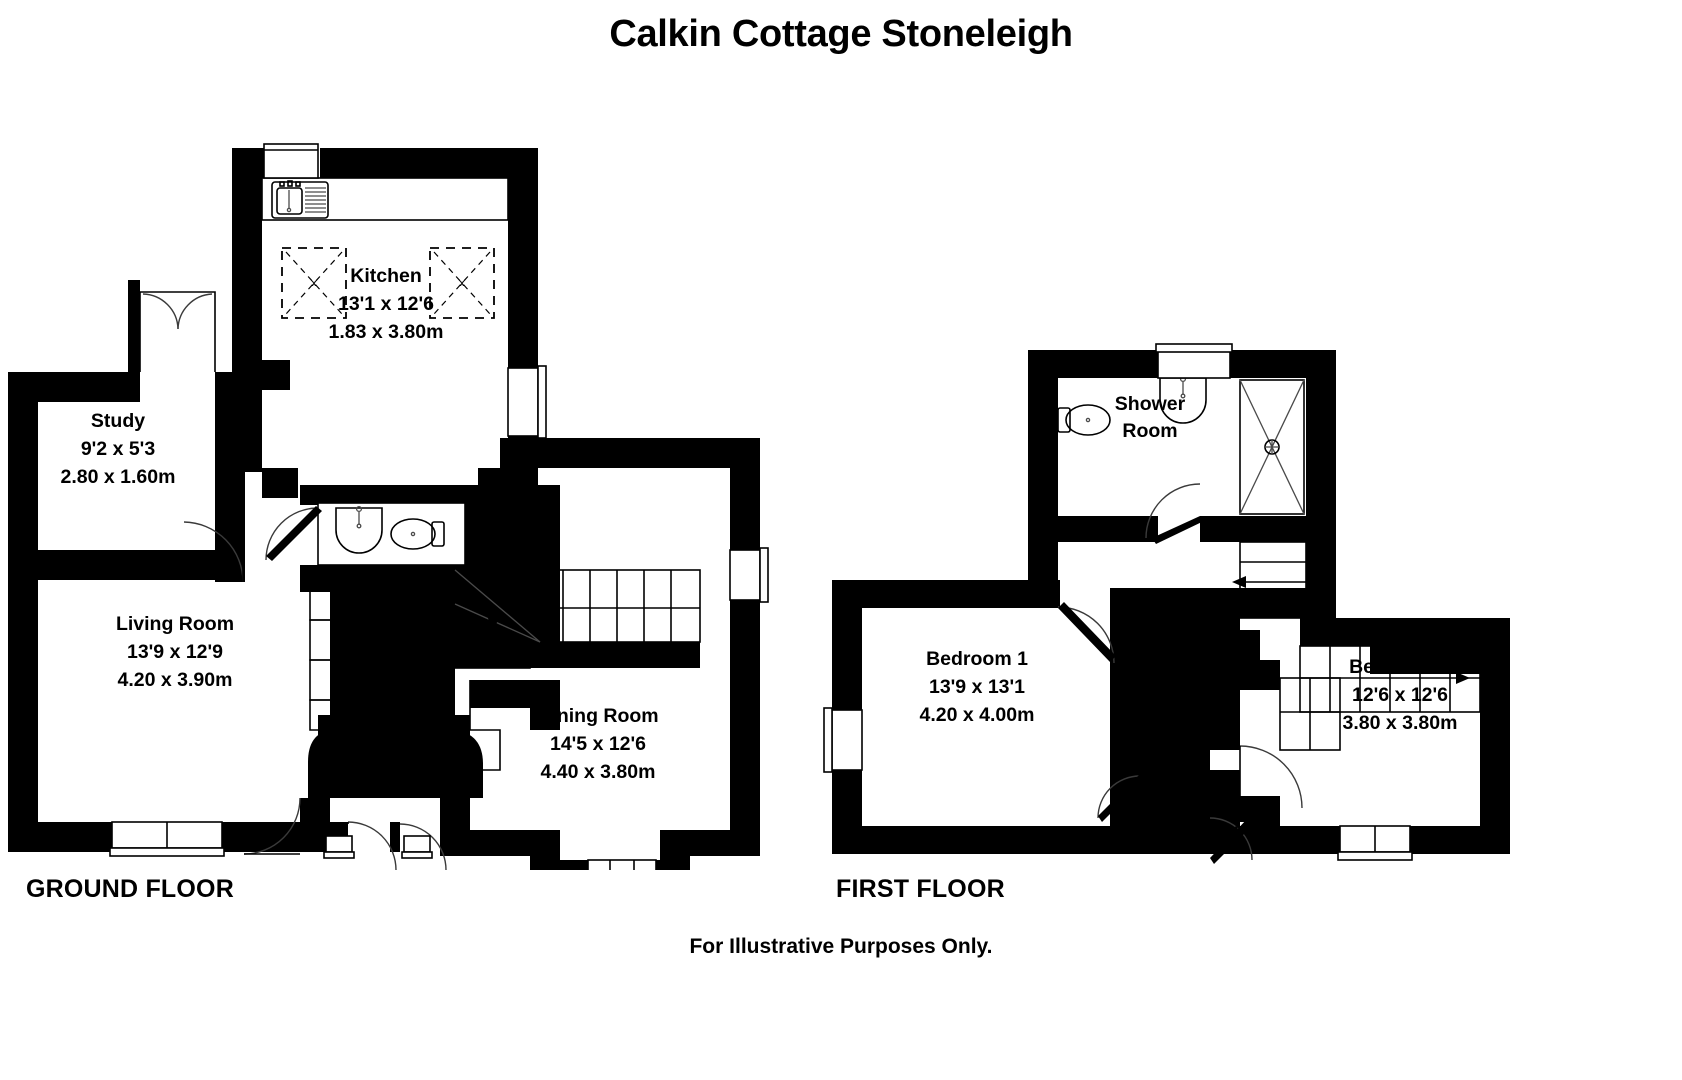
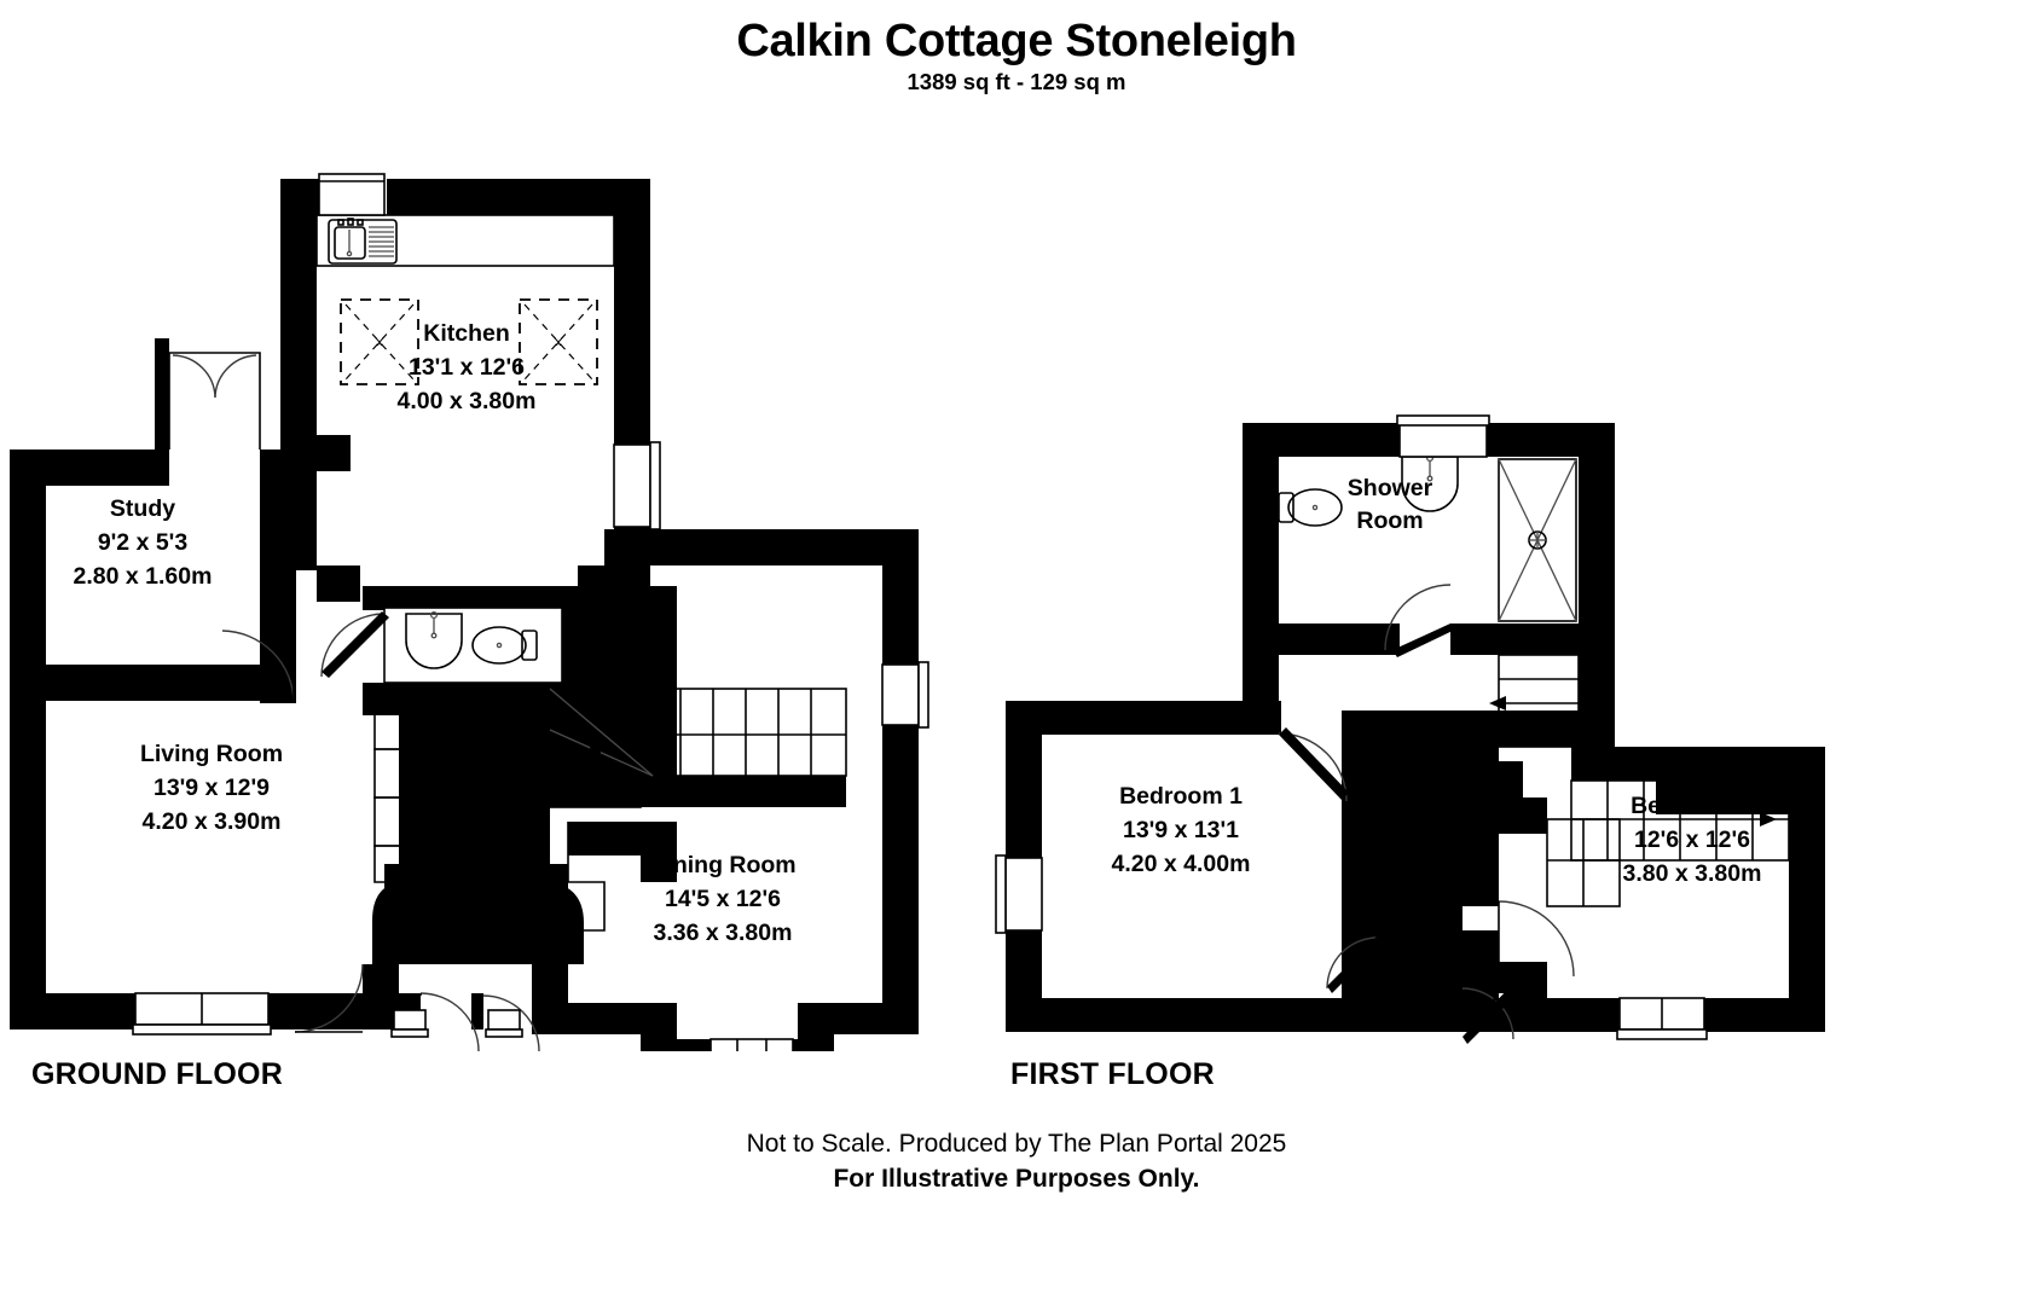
  Calkin Cottage Stoneleigh
+ 1389 sq ft - 129 sq m
  x
  x
  Kitchen
  13'1 x 12'6
- 1.83 x 3.80m
+ 4.00 x 3.80m
  Study
  9'2 x 5'3
  2.80 x 1.60m
  Living Room
  13'9 x 12'9
  4.20 x 3.90m
  Dining Room
  14'5 x 12'6
- 4.40 x 3.80m
+ 3.36 x 3.80m
  W
  Shower
  Room
  Bedroom 1
  13'9 x 13'1
  4.20 x 4.00m
  Bedroom 2
  12'6 x 12'6
  3.80 x 3.80m
  GROUND FLOOR
  FIRST FLOOR
+ Not to Scale. Produced by The Plan Portal 2025
  For Illustrative Purposes Only.
